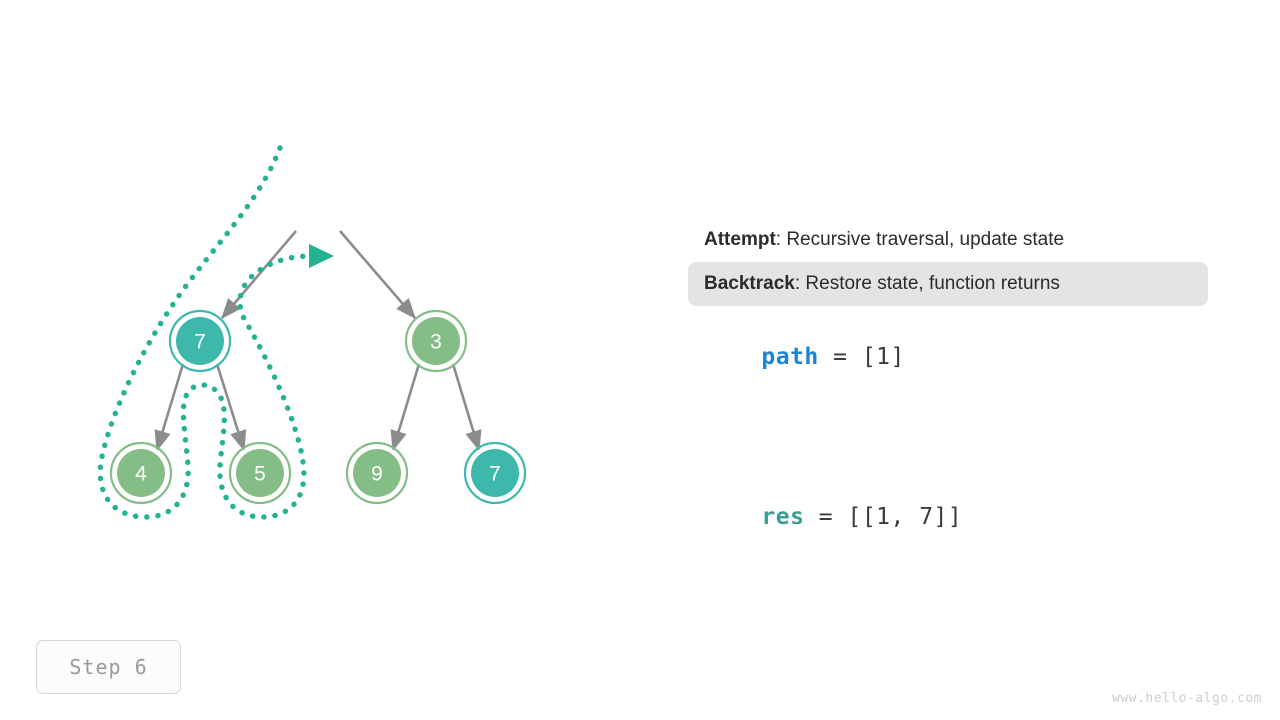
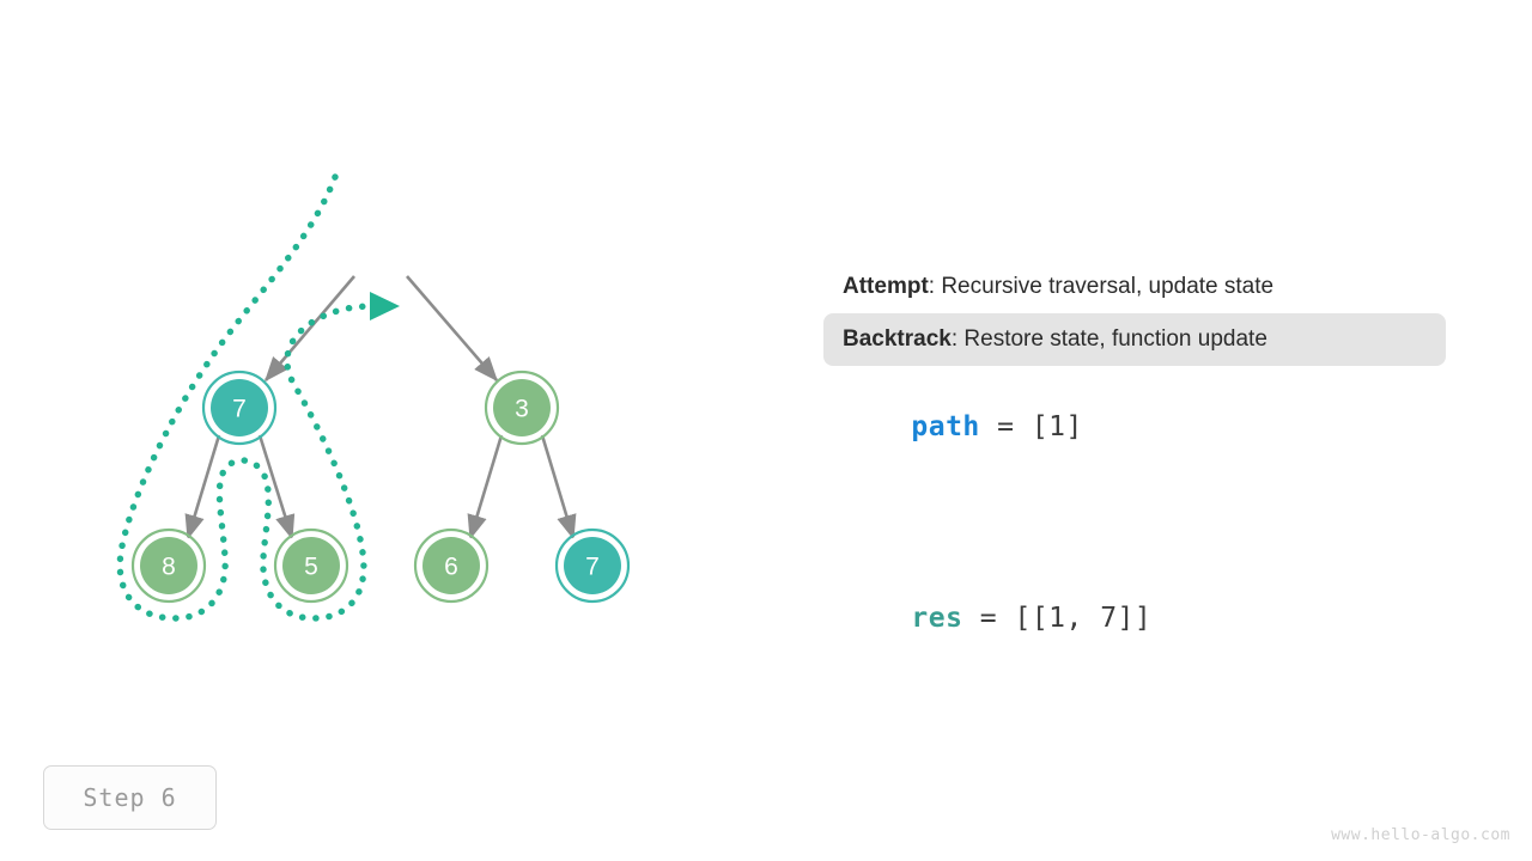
  7
  3
- 4
+ 8
  5
- 9
+ 6
  7
  Attempt: Recursive traversal, update state
- Backtrack: Restore state, function returns
+ Backtrack: Restore state, function update
  path = [1]
  res = [[1, 7]]
  Step 6
  www.hello-algo.com
